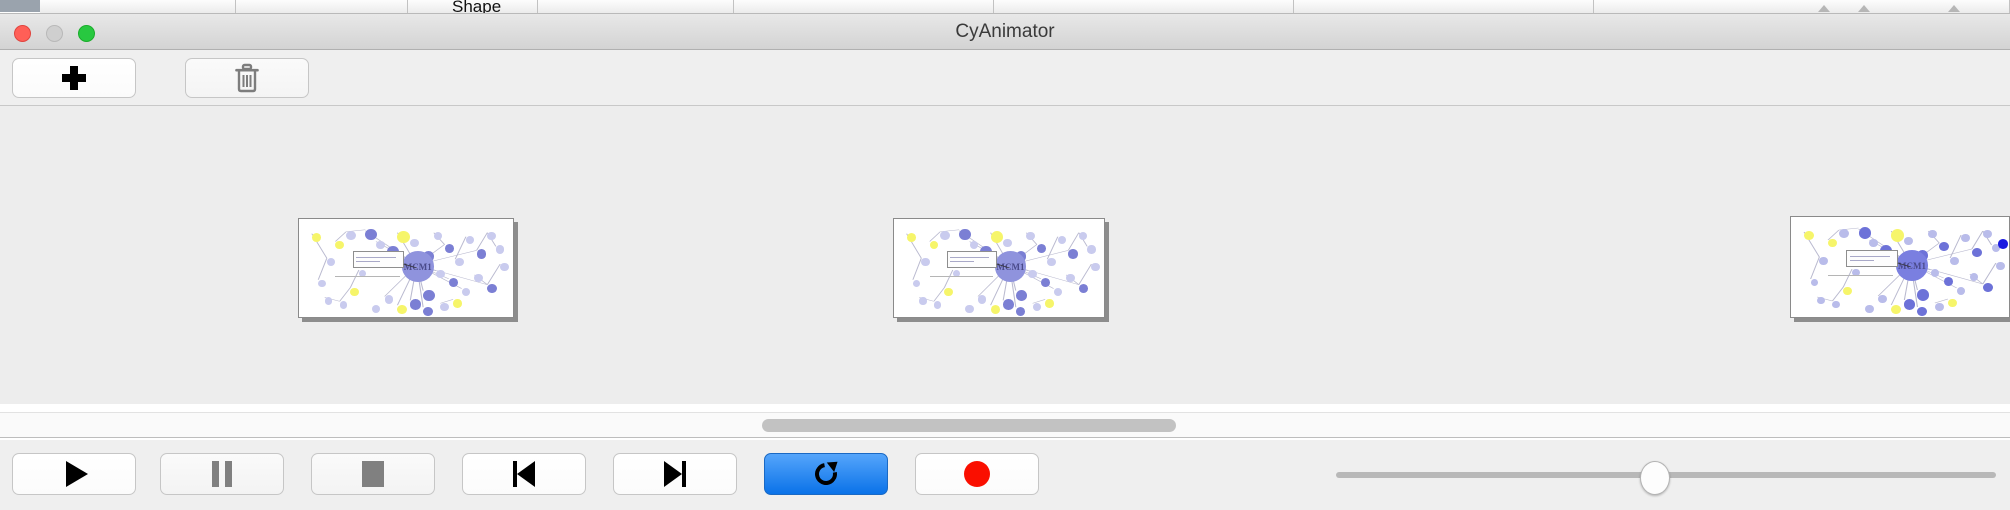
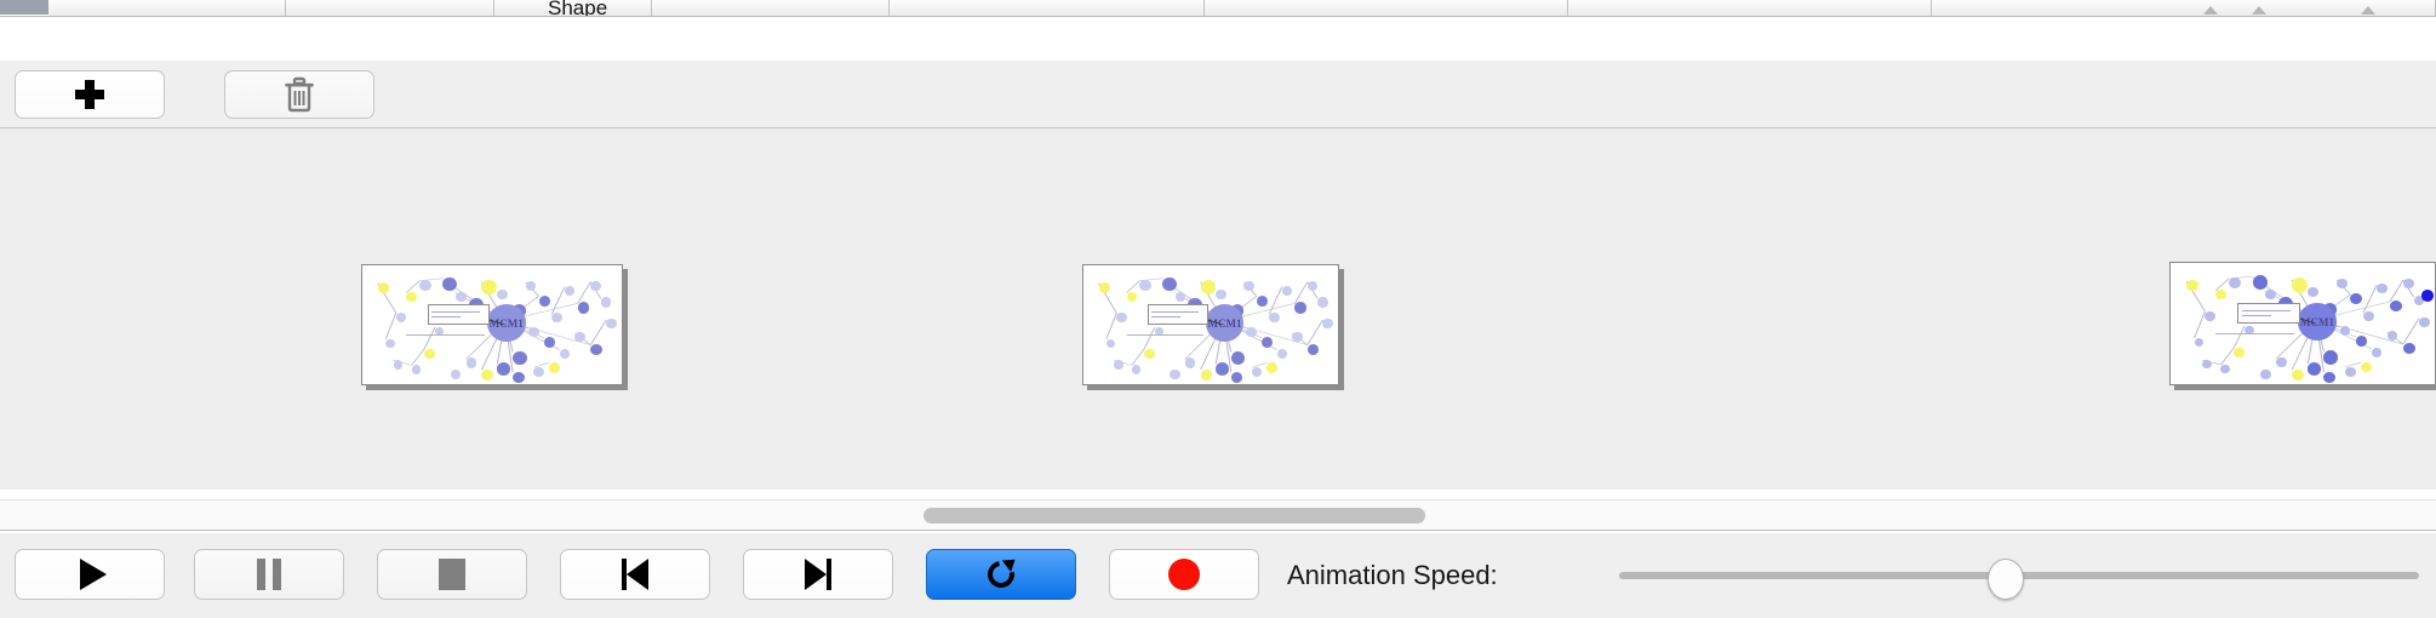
  Shape
- CyAnimator
  MCM1
  MCM1
  MCM1
+ Animation Speed:
